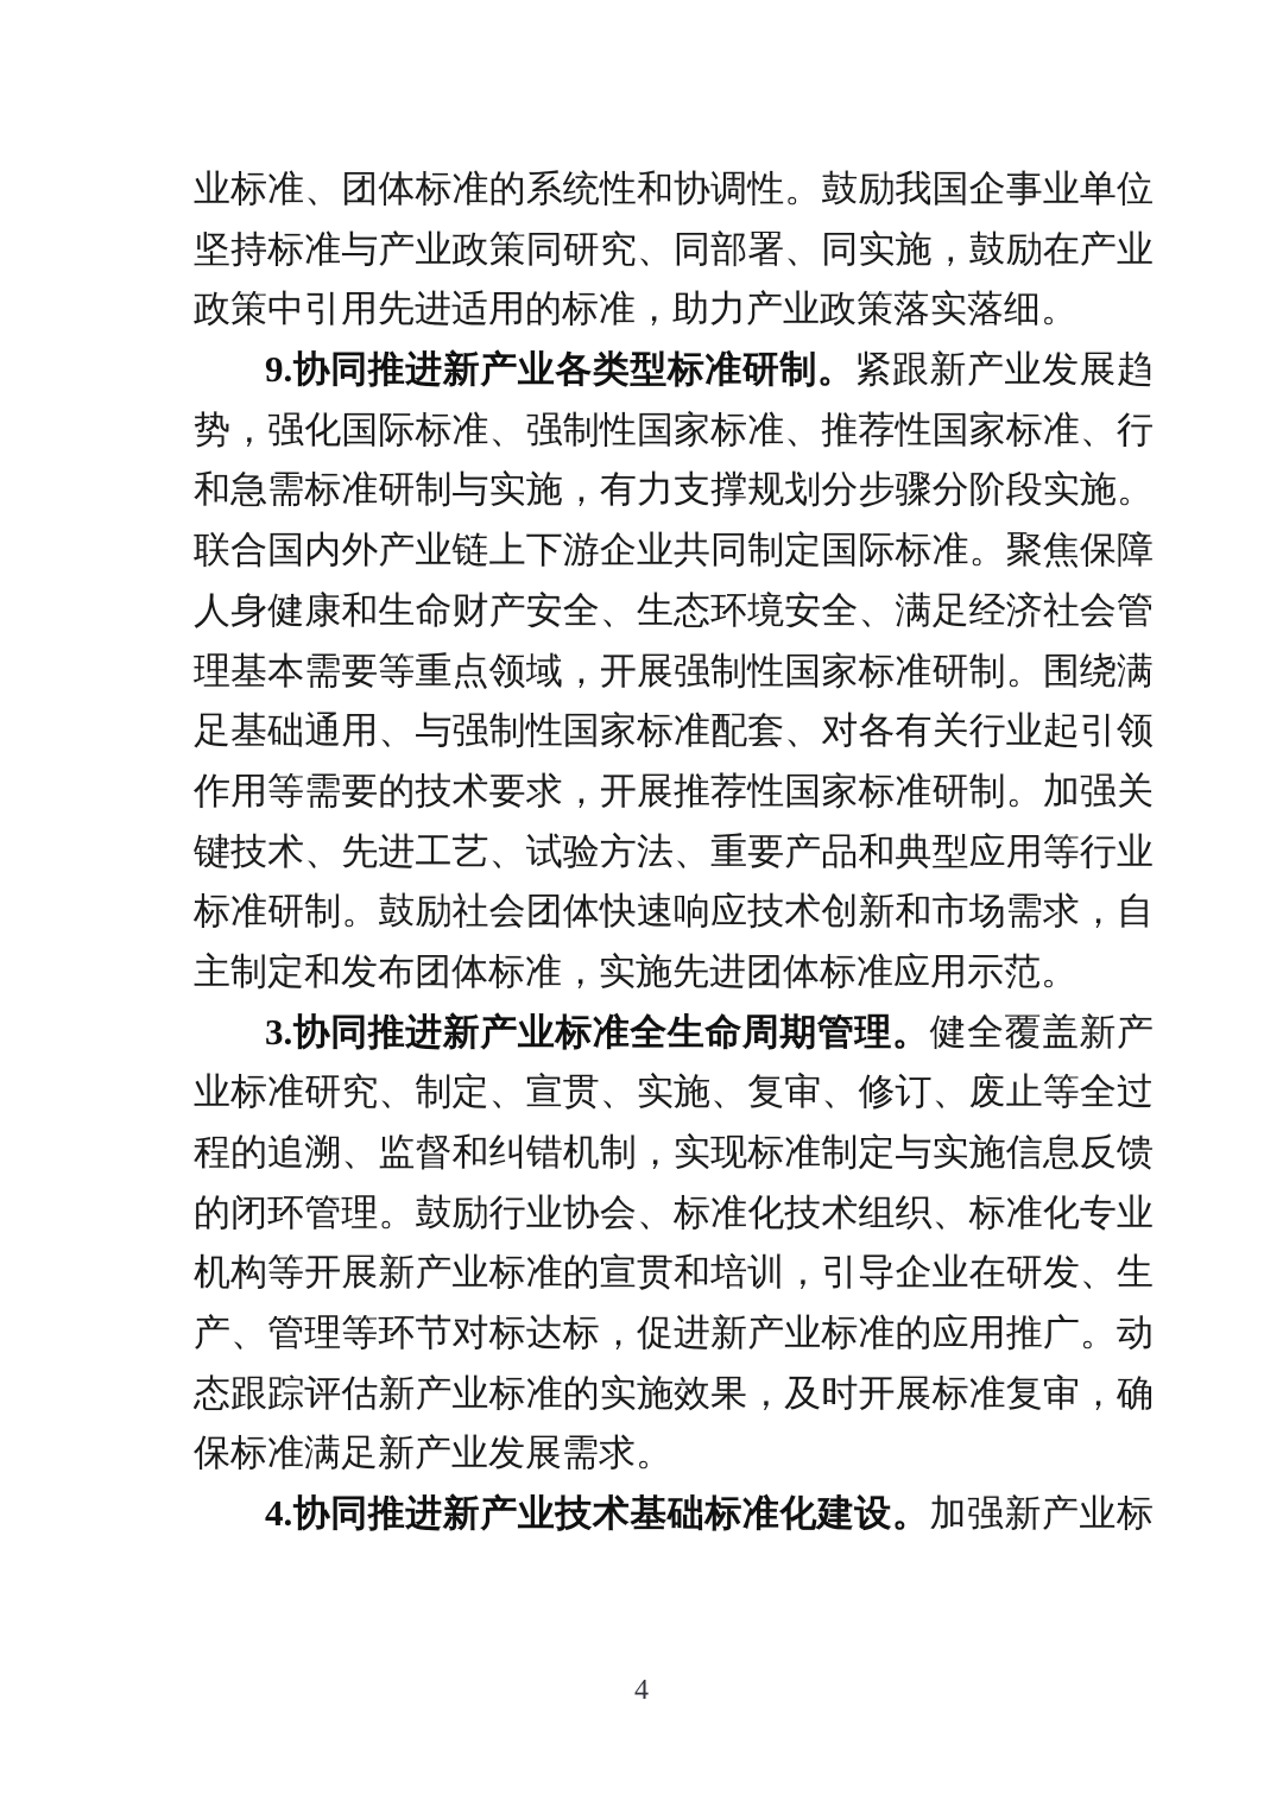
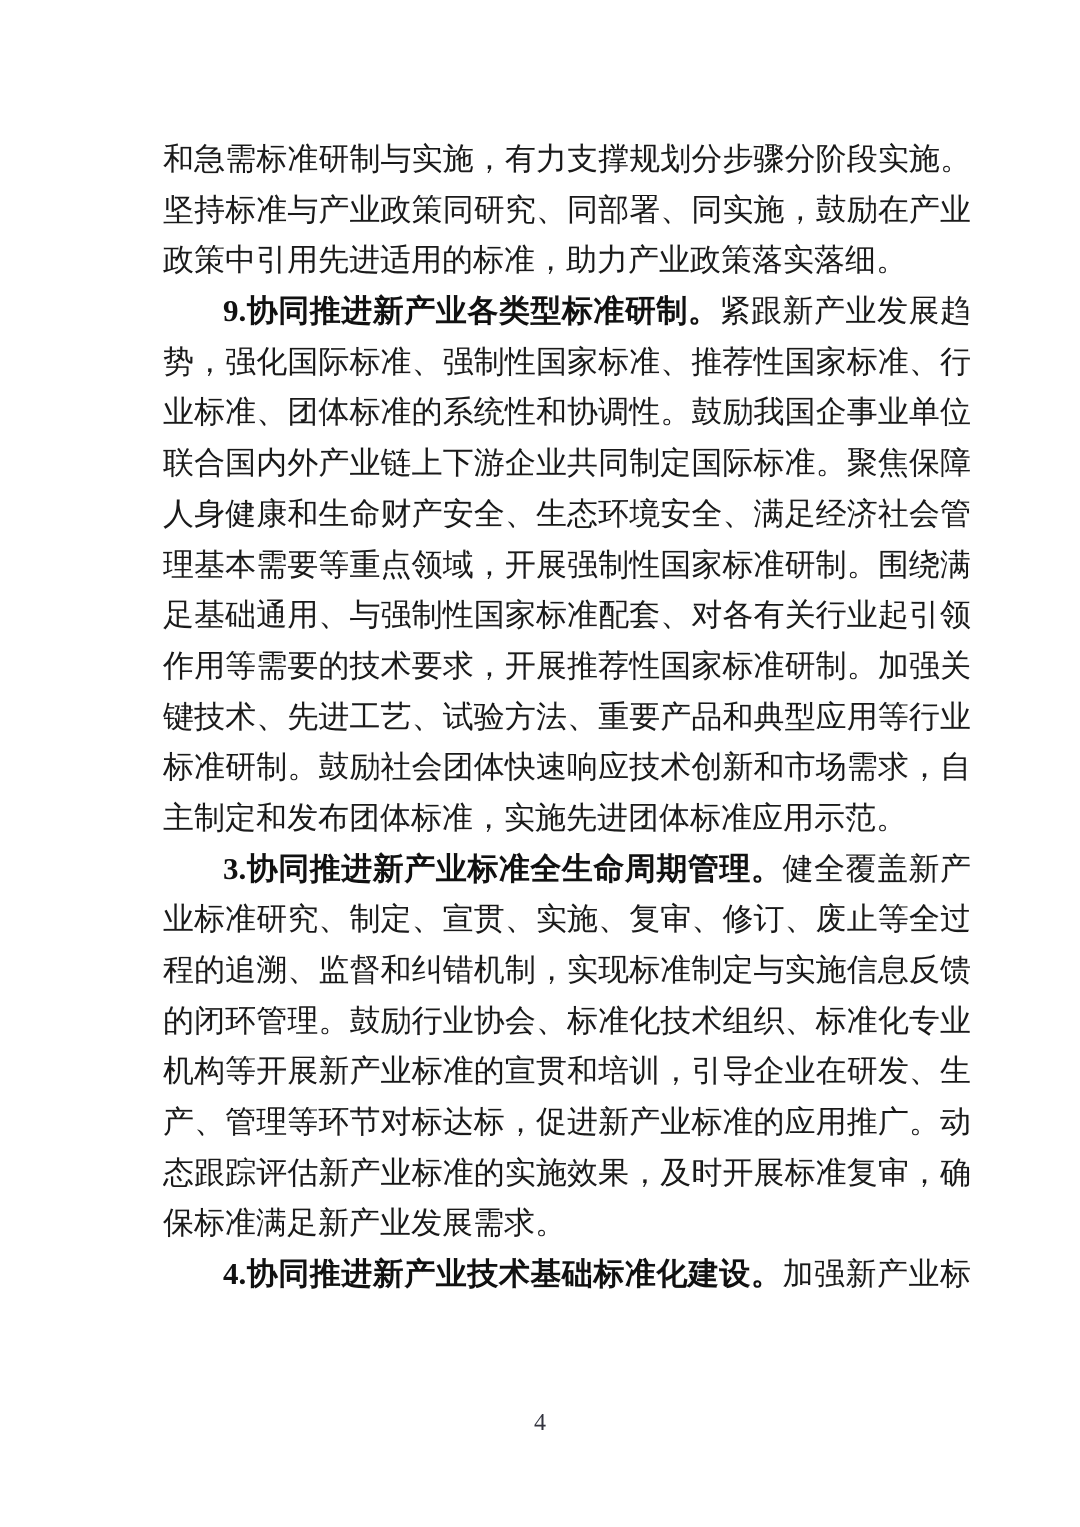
- 业标准、团体标准的系统性和协调性。鼓励我国企事业单位
+ 和急需标准研制与实施，有力支撑规划分步骤分阶段实施。
  坚持标准与产业政策同研究、同部署、同实施，鼓励在产业
  政策中引用先进适用的标准，助力产业政策落实落细。
  9.协同推进新产业各类型标准研制。紧跟新产业发展趋
  势，强化国际标准、强制性国家标准、推荐性国家标准、行
- 和急需标准研制与实施，有力支撑规划分步骤分阶段实施。
+ 业标准、团体标准的系统性和协调性。鼓励我国企事业单位
  联合国内外产业链上下游企业共同制定国际标准。聚焦保障
  人身健康和生命财产安全、生态环境安全、满足经济社会管
  理基本需要等重点领域，开展强制性国家标准研制。围绕满
  足基础通用、与强制性国家标准配套、对各有关行业起引领
  作用等需要的技术要求，开展推荐性国家标准研制。加强关
  键技术、先进工艺、试验方法、重要产品和典型应用等行业
  标准研制。鼓励社会团体快速响应技术创新和市场需求，自
  主制定和发布团体标准，实施先进团体标准应用示范。
  3.协同推进新产业标准全生命周期管理。健全覆盖新产
  业标准研究、制定、宣贯、实施、复审、修订、废止等全过
  程的追溯、监督和纠错机制，实现标准制定与实施信息反馈
  的闭环管理。鼓励行业协会、标准化技术组织、标准化专业
  机构等开展新产业标准的宣贯和培训，引导企业在研发、生
  产、管理等环节对标达标，促进新产业标准的应用推广。动
  态跟踪评估新产业标准的实施效果，及时开展标准复审，确
  保标准满足新产业发展需求。
  4.协同推进新产业技术基础标准化建设。加强新产业标
  4
